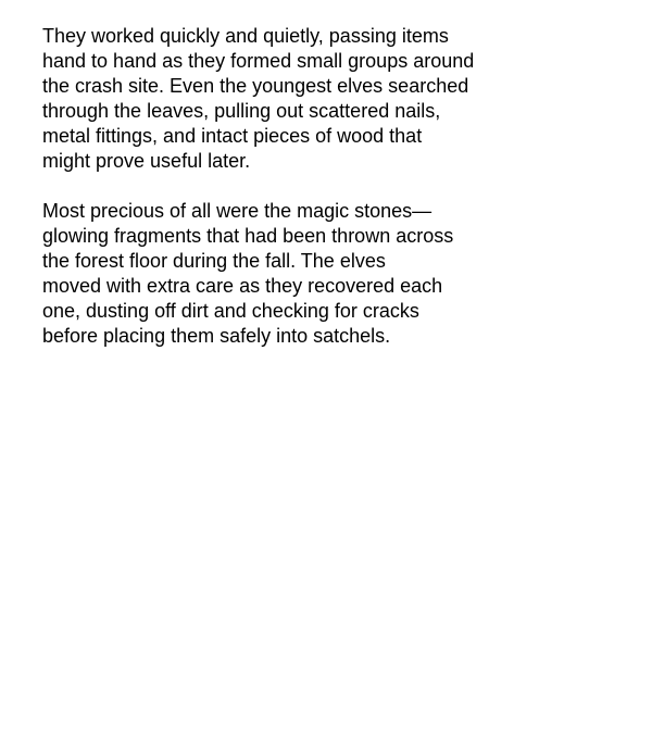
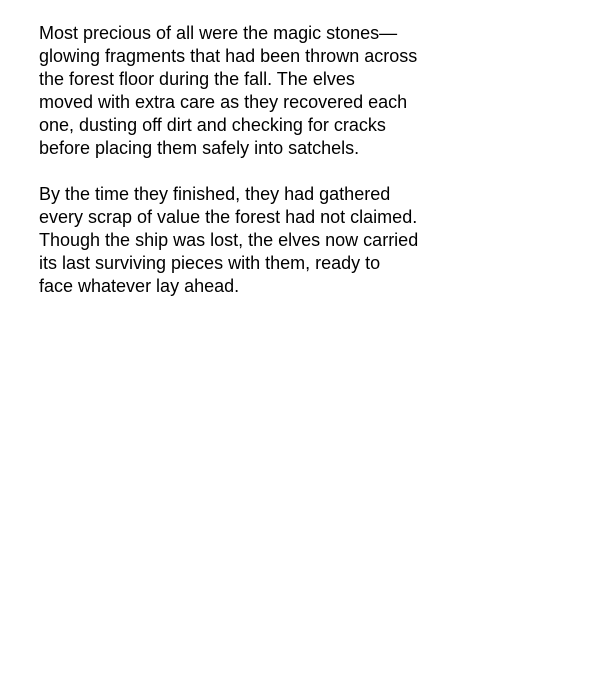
- They worked quickly and quietly, passing items
- hand to hand as they formed small groups around
- the crash site. Even the youngest elves searched
- through the leaves, pulling out scattered nails,
- metal fittings, and intact pieces of wood that
- might prove useful later.
  Most precious of all were the magic stones—
  glowing fragments that had been thrown across
  the forest floor during the fall. The elves
  moved with extra care as they recovered each
  one, dusting off dirt and checking for cracks
  before placing them safely into satchels.
+ By the time they finished, they had gathered
+ every scrap of value the forest had not claimed.
+ Though the ship was lost, the elves now carried
+ its last surviving pieces with them, ready to
+ face whatever lay ahead.
